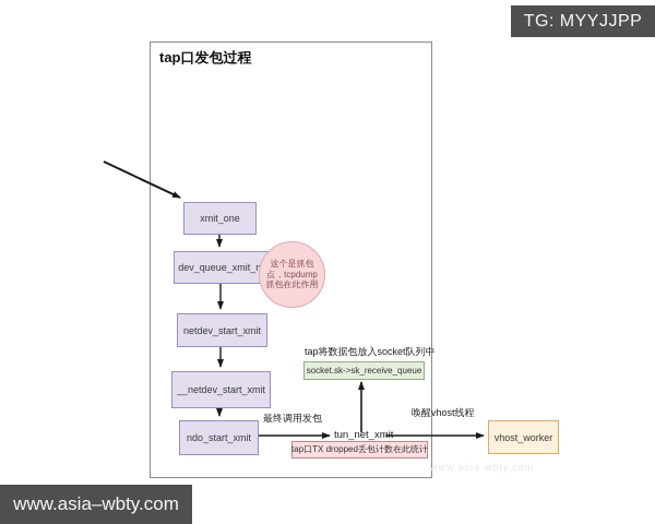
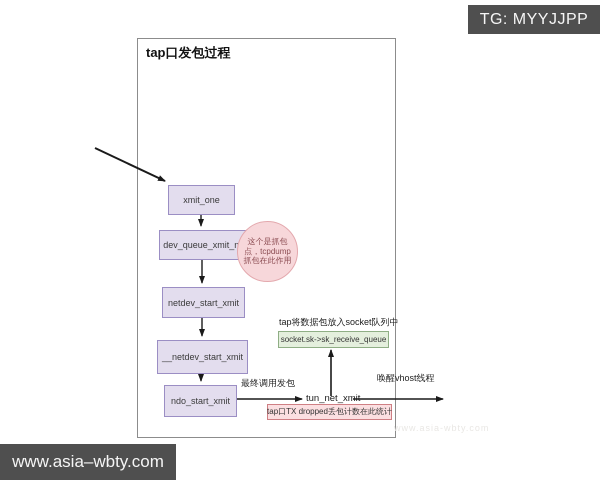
  tap口发包过程
  xmit_one
  dev_queue_xmit_
  netdev_start_xmit
  __netdev_start_xmit
  ndo_start_xmit
  这个是抓包
  点，tcpdump
  抓包在此作用
  最终调用发包
  tun_net_xmit
  tap将数据包放入socket队列中
  唤醒vhost线程
  socket.sk->sk_receive_queue
  tap口TX dropped丢包计数在此统计
- vhost_worker
  www.asia-wbty.com
  TG: MYYJJPP
  www.asia–wbty.com
